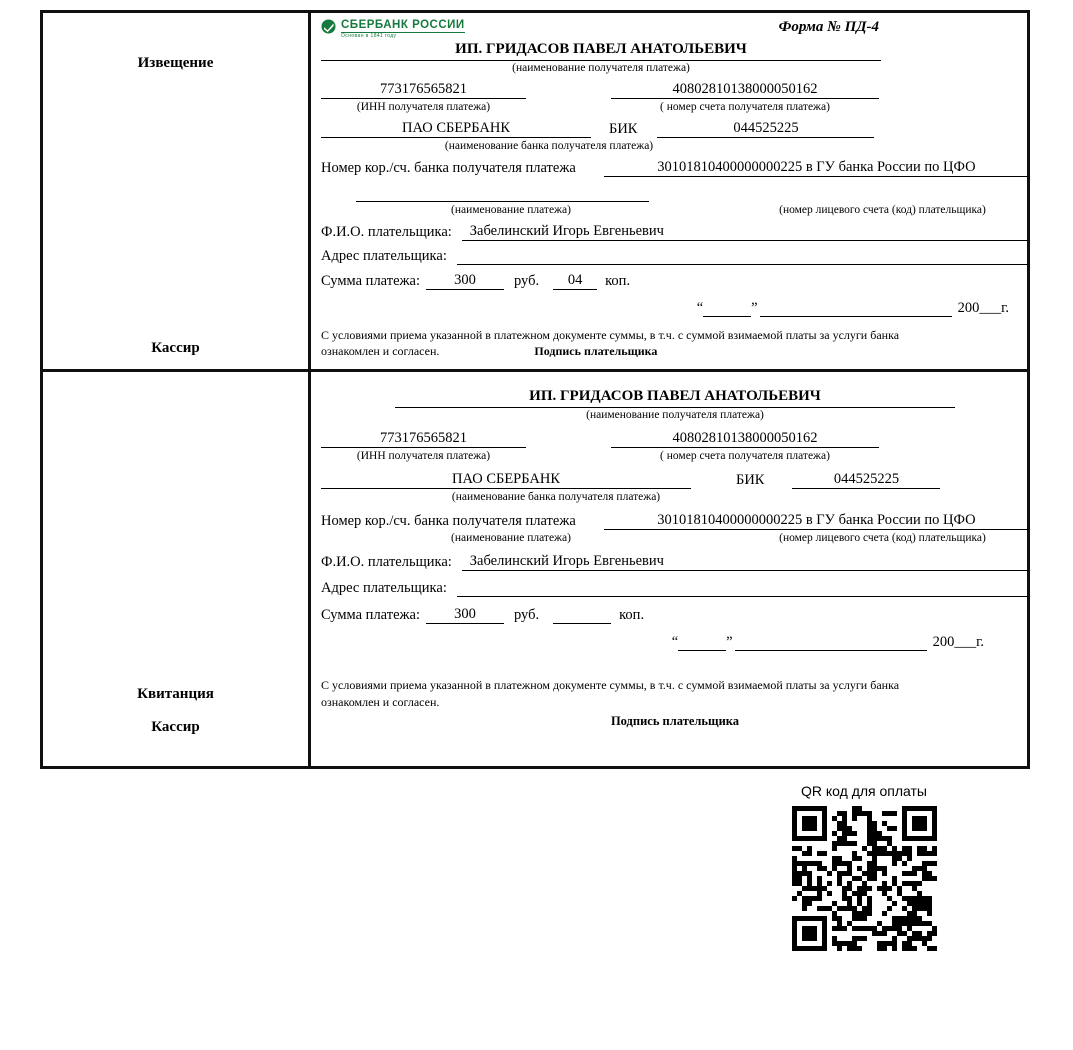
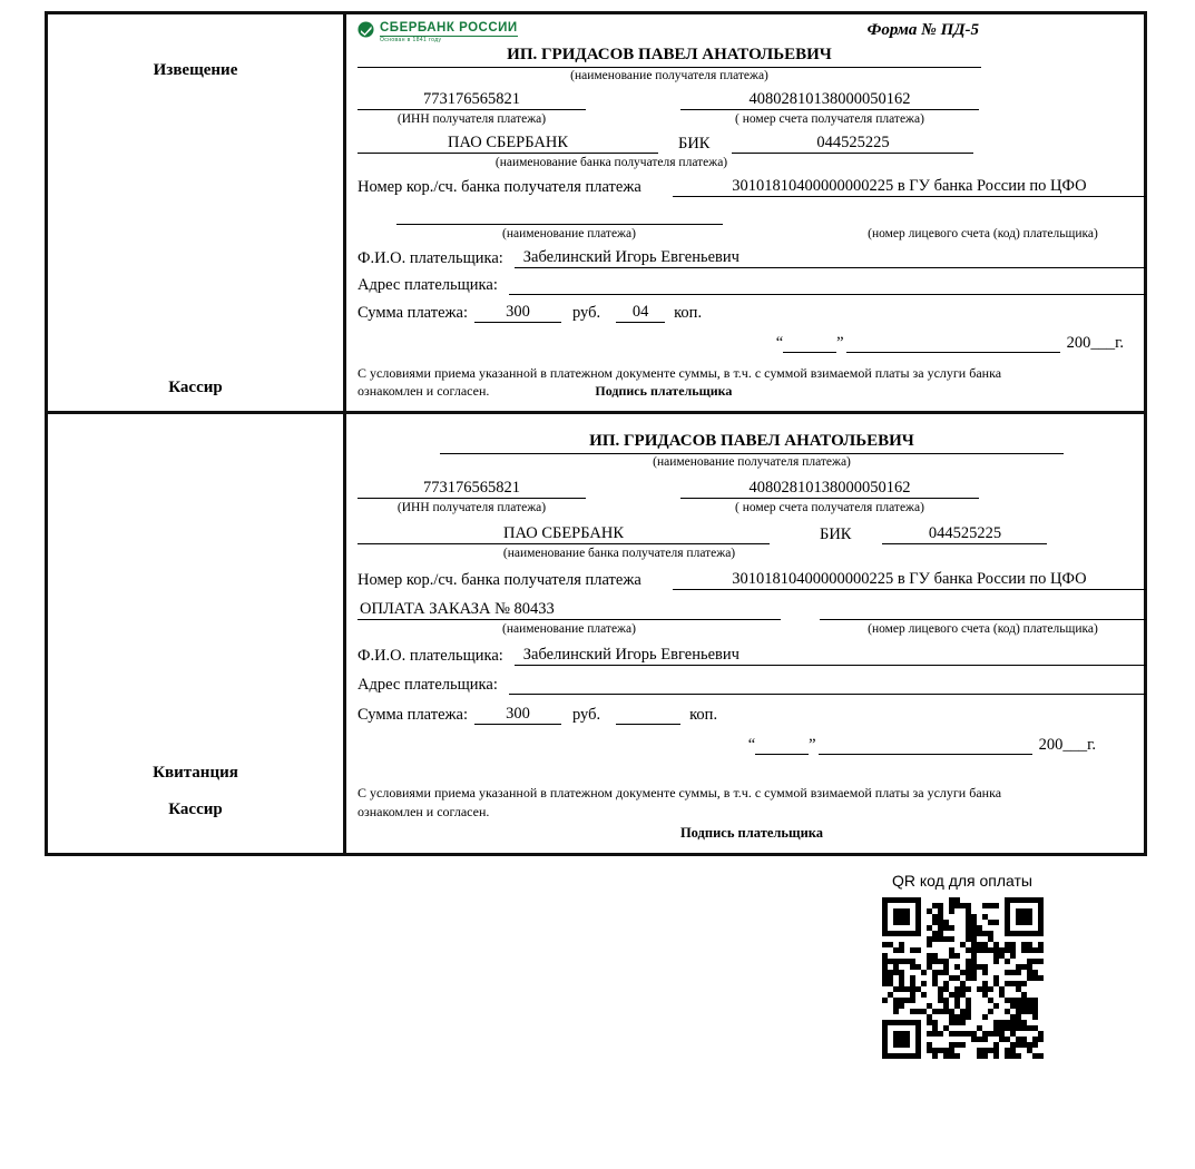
  Извещение
  Кассир
  СБЕРБАНК РОССИИ
- Форма № ПД-4
+ Форма № ПД-5
  ИП. ГРИДАСОВ ПАВЕЛ АНАТОЛЬЕВИЧ
  (наименование получателя платежа)
  773176565821
  40802810138000050162
  (ИНН получателя платежа)
  ( номер счета получателя платежа)
  ПАО СБЕРБАНК
  БИК
  044525225
  (наименование банка получателя платежа)
  Номер кор./сч. банка получателя платежа
  30101810400000000225 в ГУ банка России по ЦФО
  (наименование платежа)
  (номер лицевого счета (код) плательщика)
  Ф.И.О. плательщика:
  Забелинский Игорь Евгеньевич
  Адрес плательщика:
  Сумма платежа:
  300
  руб.
  04
  коп.
  “
  ”
  200___г.
  С условиями приема указанной в платежном документе суммы, в т.ч. с суммой взимаемой платы за услуги банка
  ознакомлен и согласен.
  Подпись плательщика
  Квитанция
  Кассир
  ИП. ГРИДАСОВ ПАВЕЛ АНАТОЛЬЕВИЧ
  (наименование получателя платежа)
  773176565821
  40802810138000050162
  (ИНН получателя платежа)
  ( номер счета получателя платежа)
  ПАО СБЕРБАНК
  БИК
  044525225
  (наименование банка получателя платежа)
  Номер кор./сч. банка получателя платежа
  30101810400000000225 в ГУ банка России по ЦФО
+ ОПЛАТА ЗАКАЗА № 80433
  (наименование платежа)
  (номер лицевого счета (код) плательщика)
  Ф.И.О. плательщика:
  Забелинский Игорь Евгеньевич
  Адрес плательщика:
  Сумма платежа:
  300
  руб.
  коп.
  “
  ”
  200___г.
  С условиями приема указанной в платежном документе суммы, в т.ч. с суммой взимаемой платы за услуги банка
  ознакомлен и согласен.
  Подпись плательщика
  QR код для оплаты
